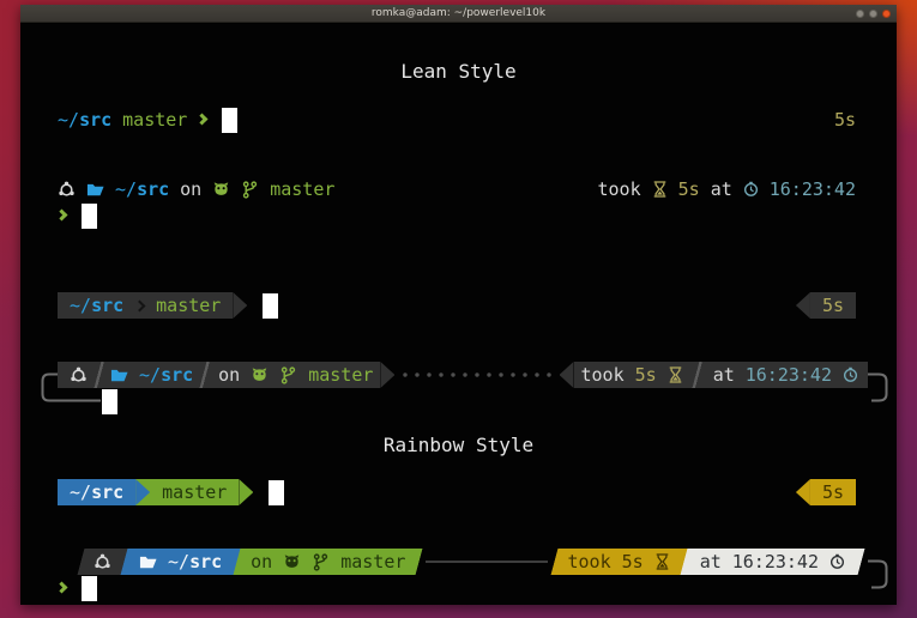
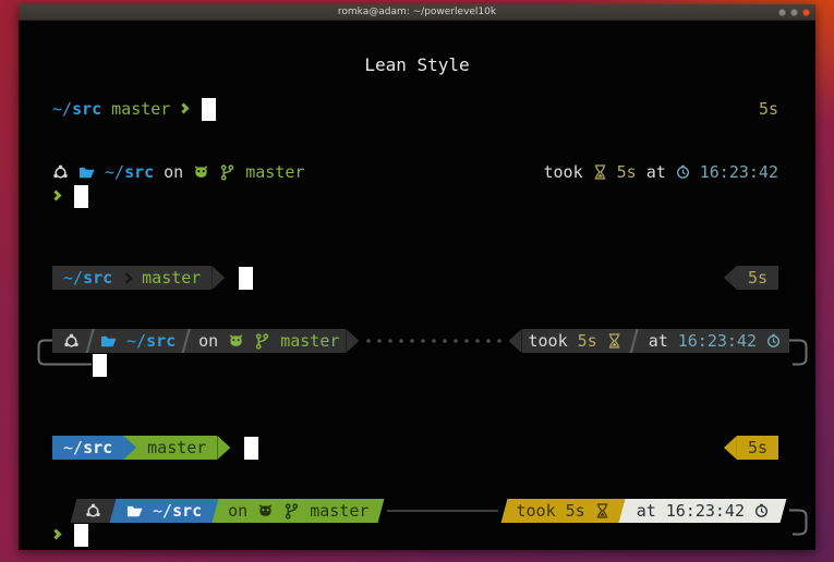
  romka@adam: ~/powerlevel10k
  Lean Style
  ~/src
  master
  5s
  ~/src
  on
  master
  took
  5s
  at
  16:23:42
  ~/src
  master
  5s
  ~/src
  on
  master
  took
  5s
  at
  16:23:42
- Rainbow Style
  ~/src
  master
  5s
  ~/src
  on
  master
  took
  5s
  at
  16:23:42
